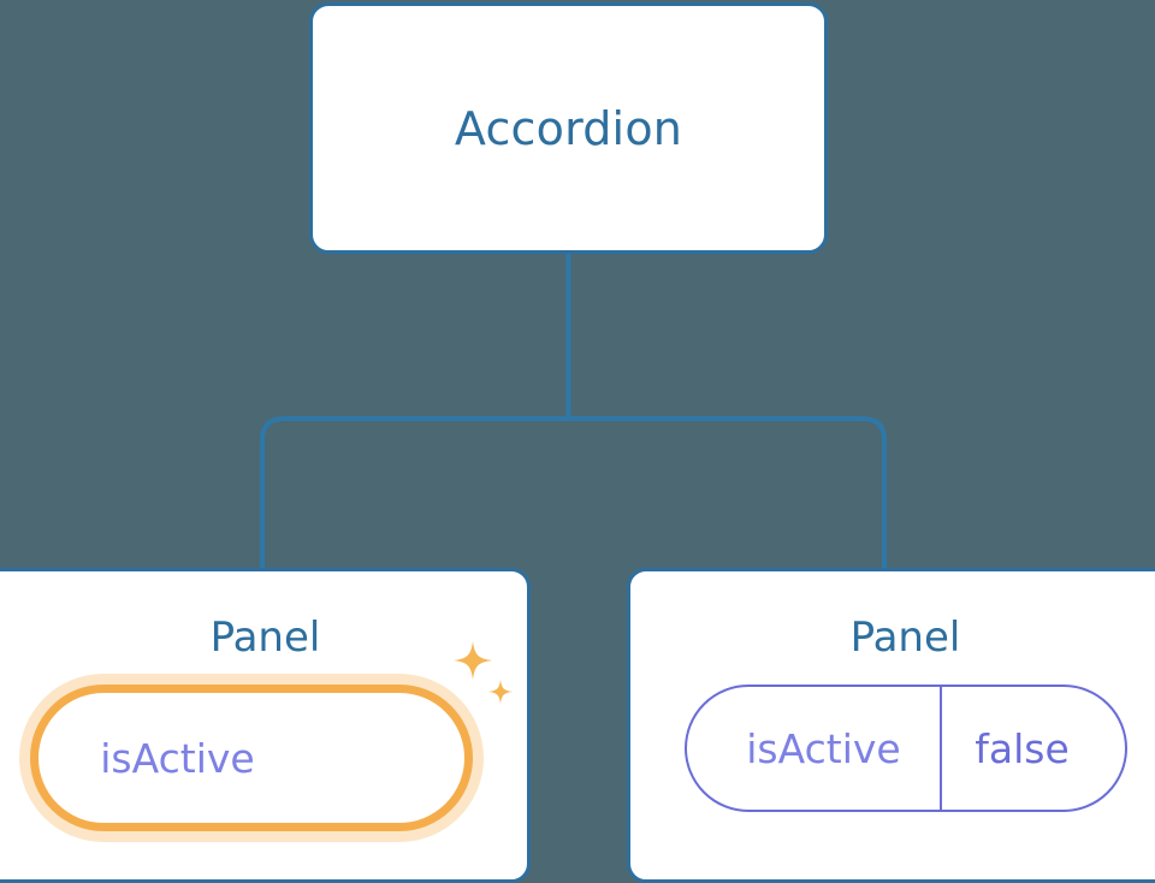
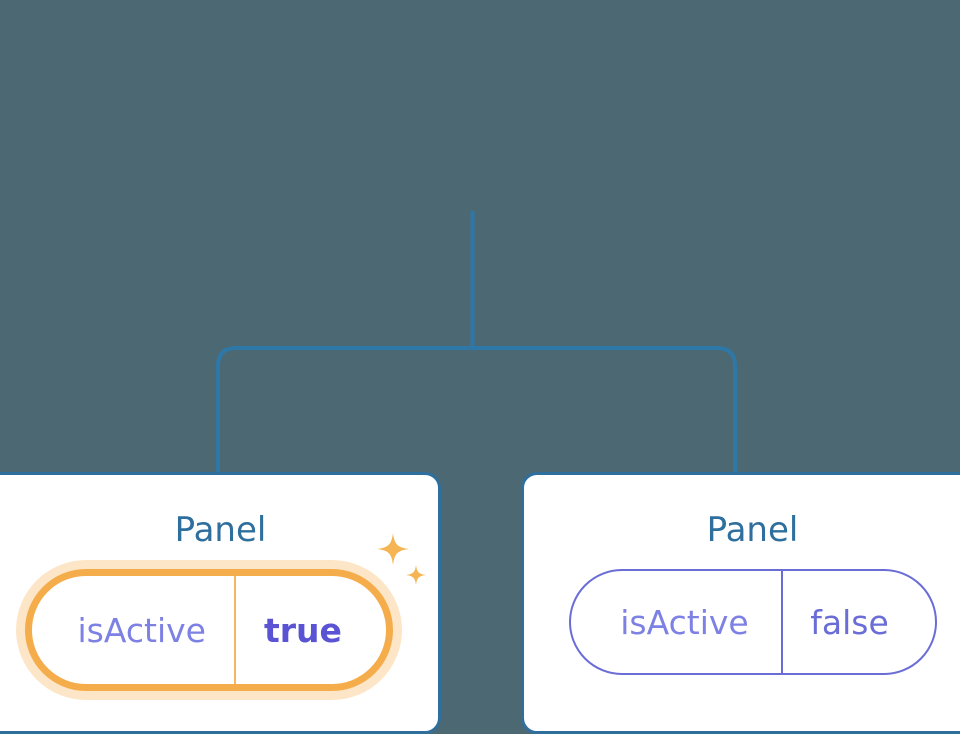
- Accordion
  Panel
  isActive
+ true
  Panel
  isActive
  false
